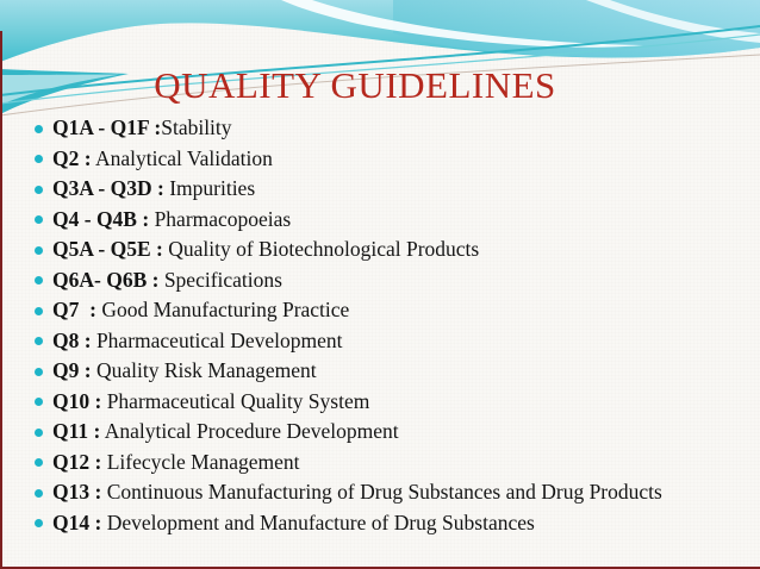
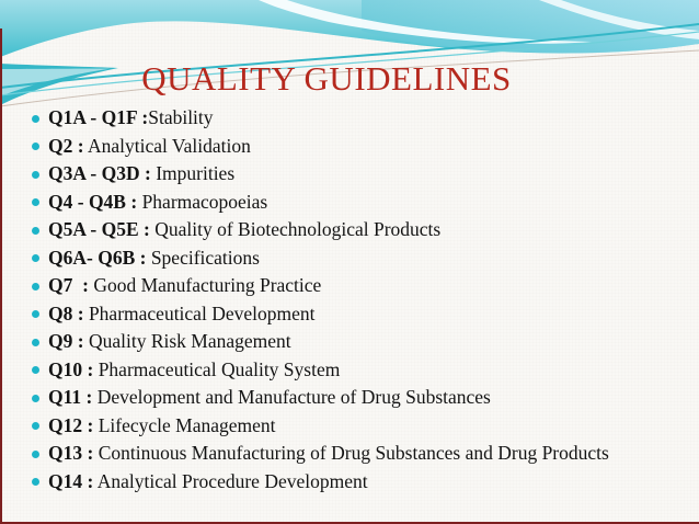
  QUALITY GUIDELINES
  Q1A - Q1F :Stability
  Q2 : Analytical Validation
  Q3A - Q3D : Impurities
  Q4 - Q4B : Pharmacopoeias
  Q5A - Q5E : Quality of Biotechnological Products
  Q6A- Q6B : Specifications
  Q7 : Good Manufacturing Practice
  Q8 : Pharmaceutical Development
  Q9 : Quality Risk Management
  Q10 : Pharmaceutical Quality System
- Q11 : Analytical Procedure Development
+ Q11 : Development and Manufacture of Drug Substances
  Q12 : Lifecycle Management
  Q13 : Continuous Manufacturing of Drug Substances and Drug Products
- Q14 : Development and Manufacture of Drug Substances
+ Q14 : Analytical Procedure Development
